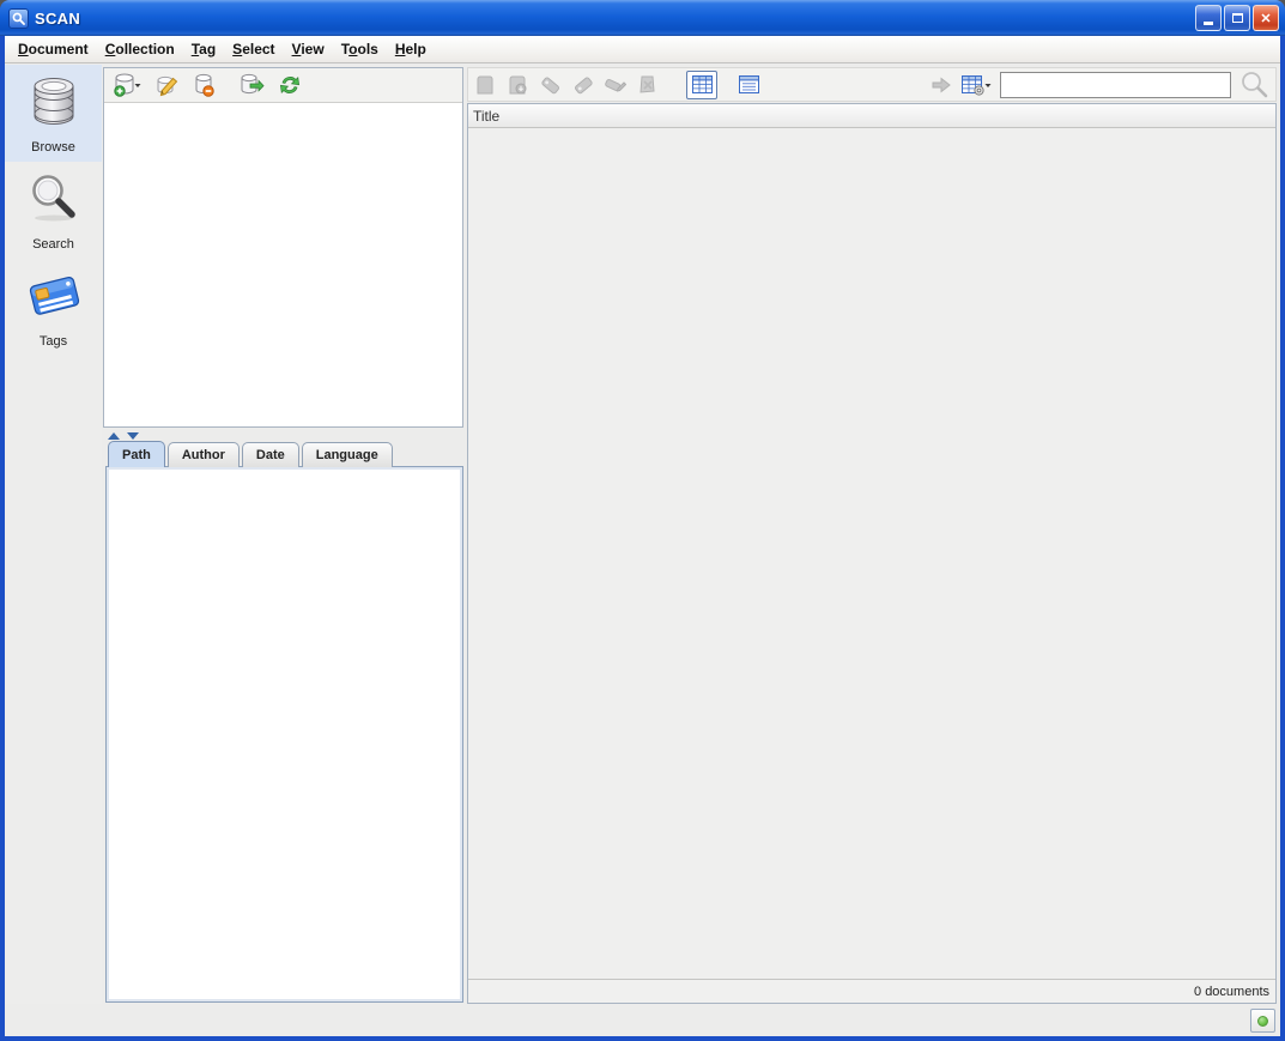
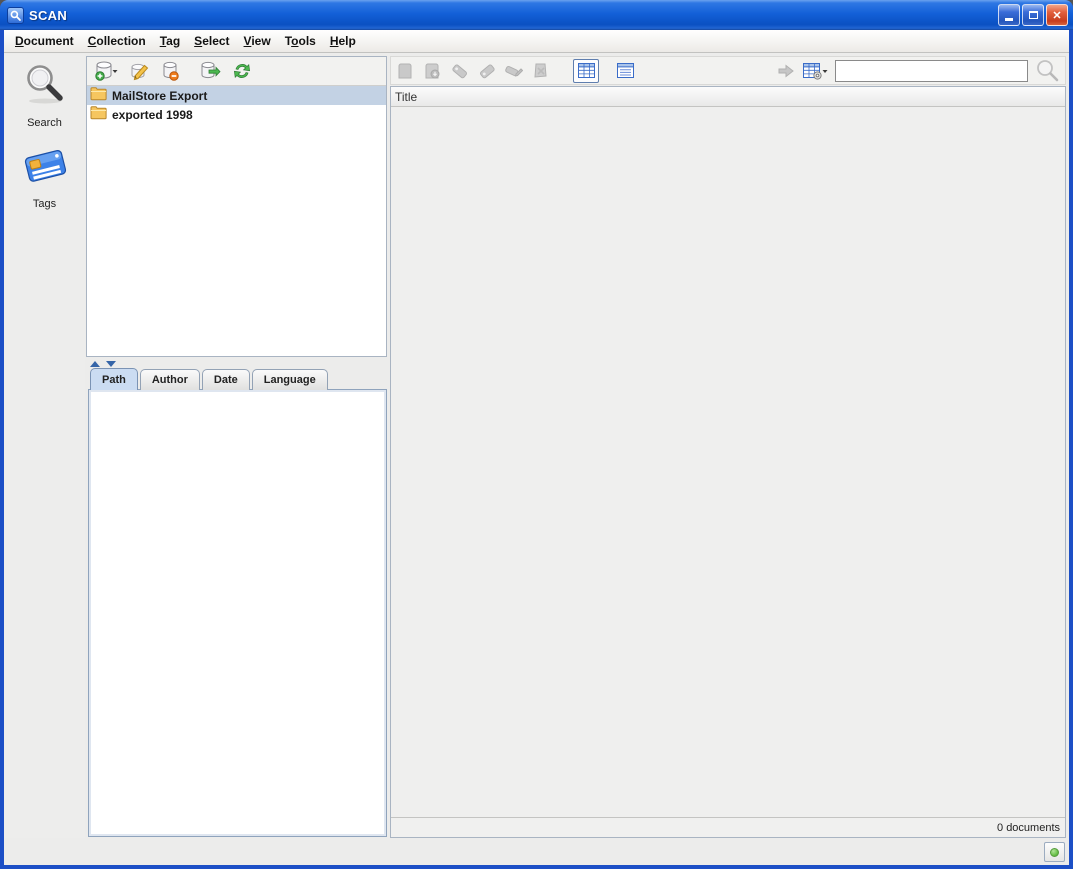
  SCAN
  ✕
  Document
  Collection
  Tag
  Select
  View
  Tools
  Help
- Browse
  Search
  Tags
+ MailStore Export
+ exported 1998
  Path
  Author
  Date
  Language
  Title
  0 documents
